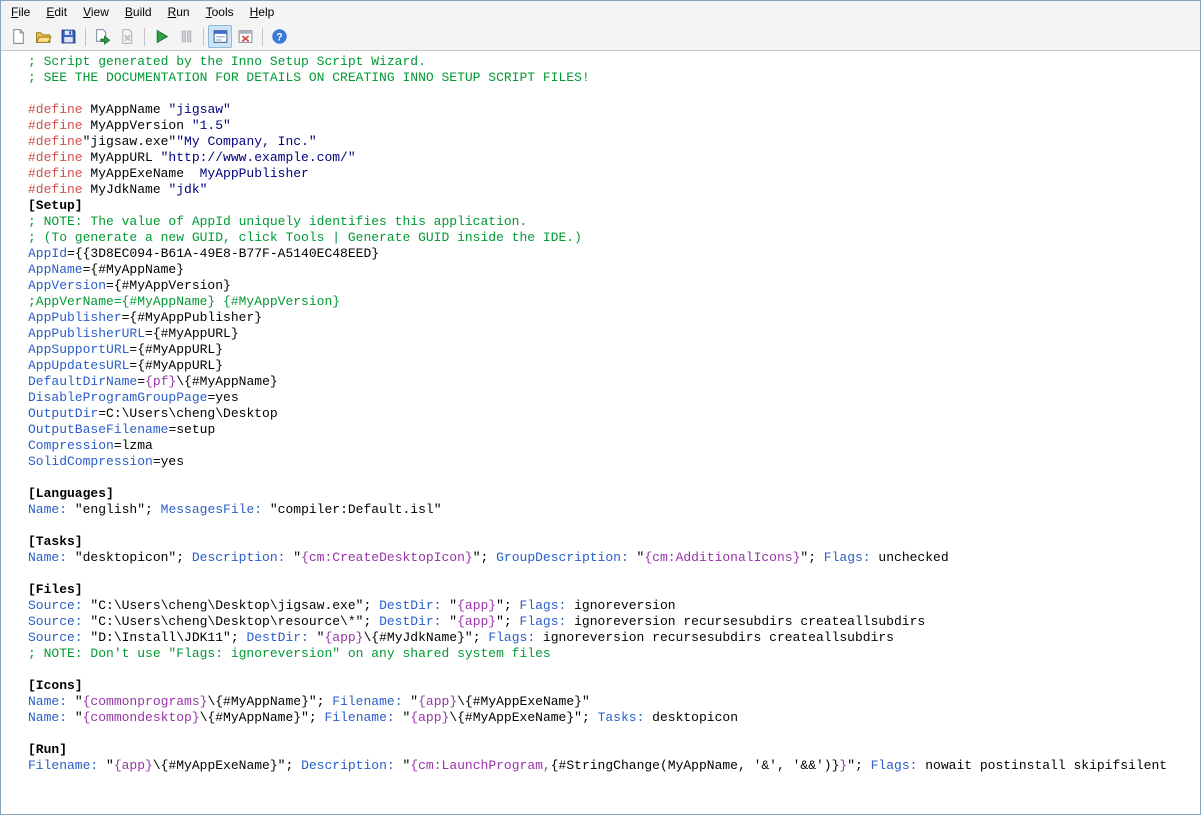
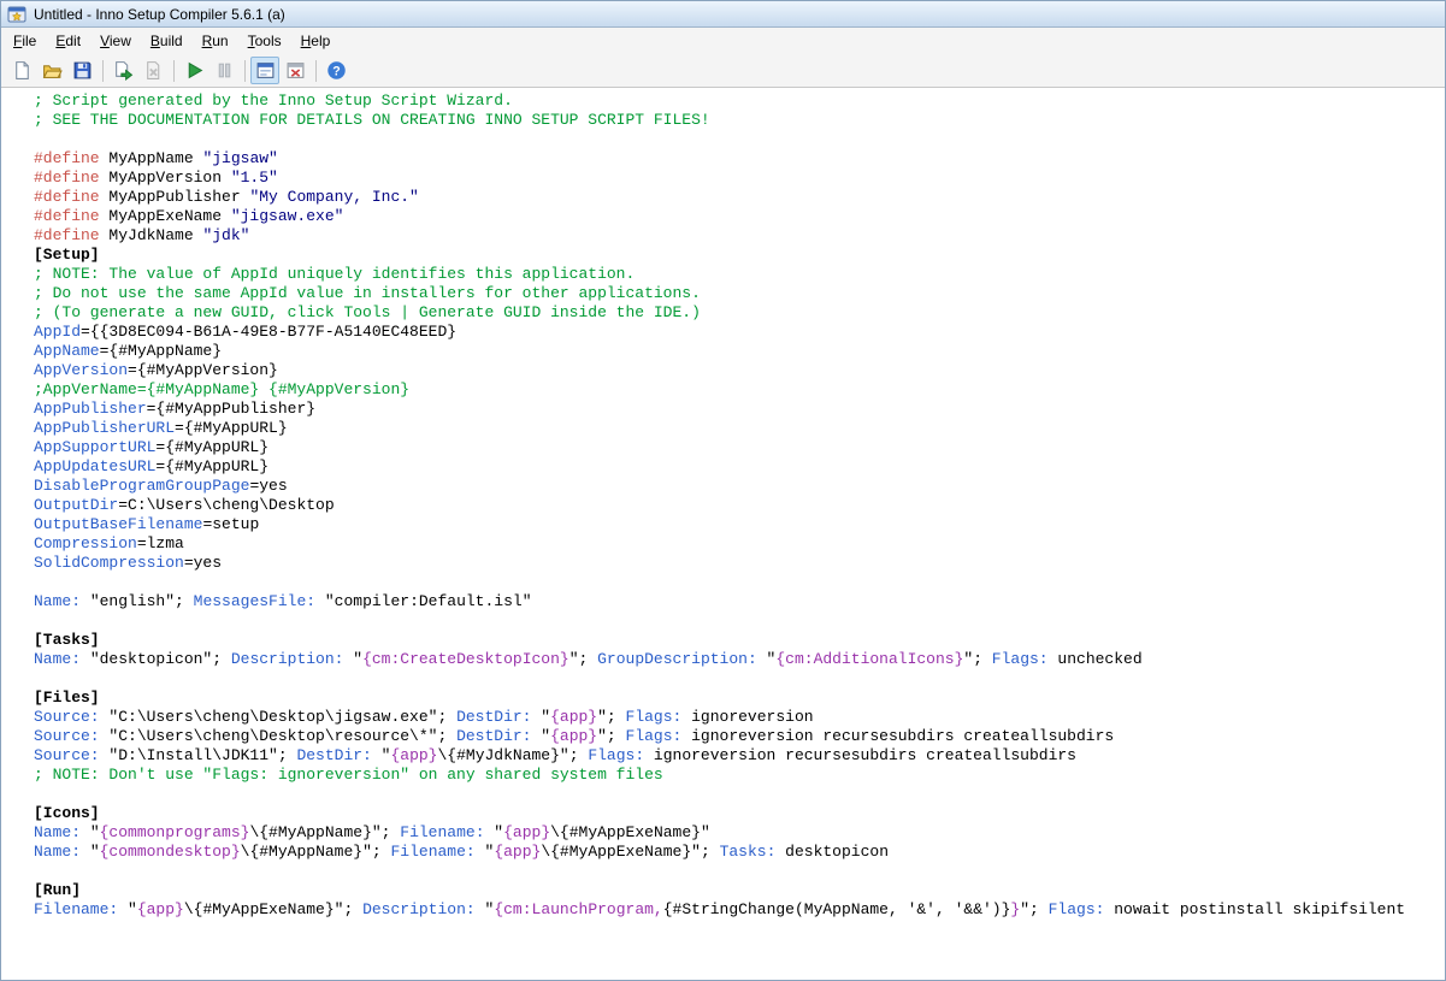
+ Untitled - Inno Setup Compiler 5.6.1 (a)
  File
  Edit
  View
  Build
  Run
  Tools
  Help
  ?
  ; Script generated by the Inno Setup Script Wizard.
  ; SEE THE DOCUMENTATION FOR DETAILS ON CREATING INNO SETUP SCRIPT FILES!
  #define MyAppName "jigsaw"
  #define MyAppVersion "1.5"
- #define"jigsaw.exe""My Company, Inc."
+ #define MyAppPublisher "My Company, Inc."
- #define MyAppURL "http://www.example.com/"
- #define MyAppExeName MyAppPublisher
+ #define MyAppExeName "jigsaw.exe"
  #define MyJdkName "jdk"
  [Setup]
  ; NOTE: The value of AppId uniquely identifies this application.
+ ; Do not use the same AppId value in installers for other applications.
  ; (To generate a new GUID, click Tools | Generate GUID inside the IDE.)
  AppId={{3D8EC094-B61A-49E8-B77F-A5140EC48EED}
  AppName={#MyAppName}
  AppVersion={#MyAppVersion}
  ;AppVerName={#MyAppName} {#MyAppVersion}
  AppPublisher={#MyAppPublisher}
  AppPublisherURL={#MyAppURL}
  AppSupportURL={#MyAppURL}
  AppUpdatesURL={#MyAppURL}
- DefaultDirName={pf}\{#MyAppName}
  DisableProgramGroupPage=yes
  OutputDir=C:\Users\cheng\Desktop
  OutputBaseFilename=setup
  Compression=lzma
  SolidCompression=yes
- [Languages]
  Name: "english"; MessagesFile: "compiler:Default.isl"
  [Tasks]
  Name: "desktopicon"; Description: "{cm:CreateDesktopIcon}"; GroupDescription: "{cm:AdditionalIcons}"; Flags: unchecked
  [Files]
  Source: "C:\Users\cheng\Desktop\jigsaw.exe"; DestDir: "{app}"; Flags: ignoreversion
  Source: "C:\Users\cheng\Desktop\resource\*"; DestDir: "{app}"; Flags: ignoreversion recursesubdirs createallsubdirs
  Source: "D:\Install\JDK11"; DestDir: "{app}\{#MyJdkName}"; Flags: ignoreversion recursesubdirs createallsubdirs
  ; NOTE: Don't use "Flags: ignoreversion" on any shared system files
  [Icons]
  Name: "{commonprograms}\{#MyAppName}"; Filename: "{app}\{#MyAppExeName}"
  Name: "{commondesktop}\{#MyAppName}"; Filename: "{app}\{#MyAppExeName}"; Tasks: desktopicon
  [Run]
  Filename: "{app}\{#MyAppExeName}"; Description: "{cm:LaunchProgram,{#StringChange(MyAppName, '&', '&&')}}"; Flags: nowait postinstall skipifsilent
